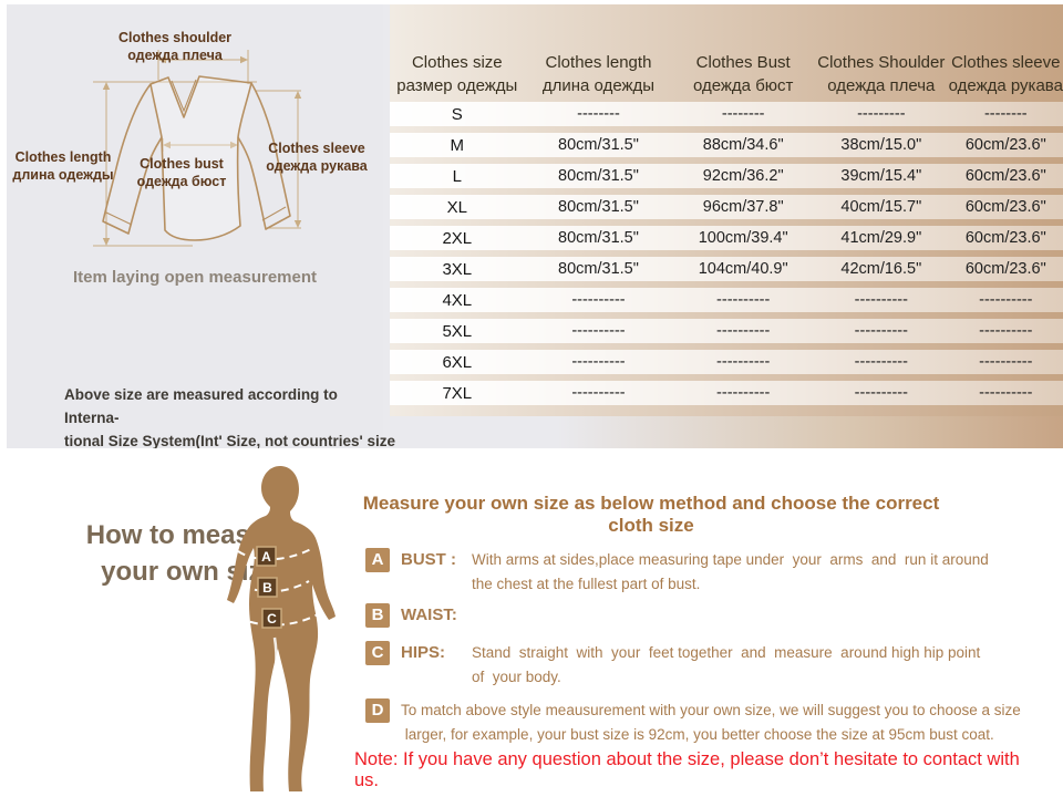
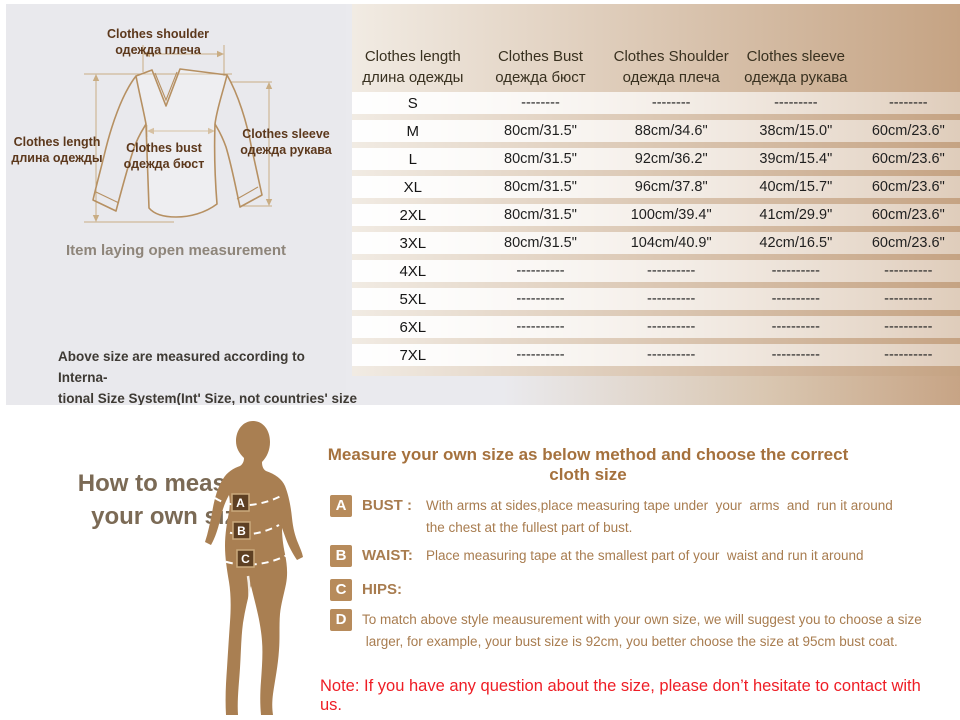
  Clothes shoulder
  одежда плеча
  Clothes length
  длина одежды
  Clothes bust
  одежда бюст
  Clothes sleeve
  одежда рукава
  Item laying open measurement
  Above size are measured according to Interna-
  tional Size System(Int' Size, not countries' size
- Clothes size
- размер одежды
  Clothes length
  длина одежды
  Clothes Bust
  одежда бюст
  Clothes Shoulder
  одежда плеча
  Clothes sleeve
  одежда рукава
  S
  --------
  --------
  ---------
  --------
  M
  80cm/31.5"
  88cm/34.6"
  38cm/15.0"
  60cm/23.6"
  L
  80cm/31.5"
  92cm/36.2"
  39cm/15.4"
  60cm/23.6"
  XL
  80cm/31.5"
  96cm/37.8"
  40cm/15.7"
  60cm/23.6"
  2XL
  80cm/31.5"
  100cm/39.4"
  41cm/29.9"
  60cm/23.6"
  3XL
  80cm/31.5"
  104cm/40.9"
  42cm/16.5"
  60cm/23.6"
  4XL
  ----------
  ----------
  ----------
  ----------
  5XL
  ----------
  ----------
  ----------
  ----------
  6XL
  ----------
  ----------
  ----------
  ----------
  7XL
  ----------
  ----------
  ----------
  ----------
  How to meas
  your own si
  A
  B
  C
  Measure your own size as below method and choose the correct cloth size
  A
  BUST :
  With arms at sides,place measuring tape under your arms and run it around
  the chest at the fullest part of bust.
  B
  WAIST:
+ Place measuring tape at the smallest part of your waist and run it around
  C
  HIPS:
- Stand straight with your feet together and measure around high hip point
- of your body.
  D
  To match above style meausurement with your own size, we will suggest you to choose a size
  larger, for example, your bust size is 92cm, you better choose the size at 95cm bust coat.
  Note: If you have any question about the size, please don’t hesitate to contact with us.
